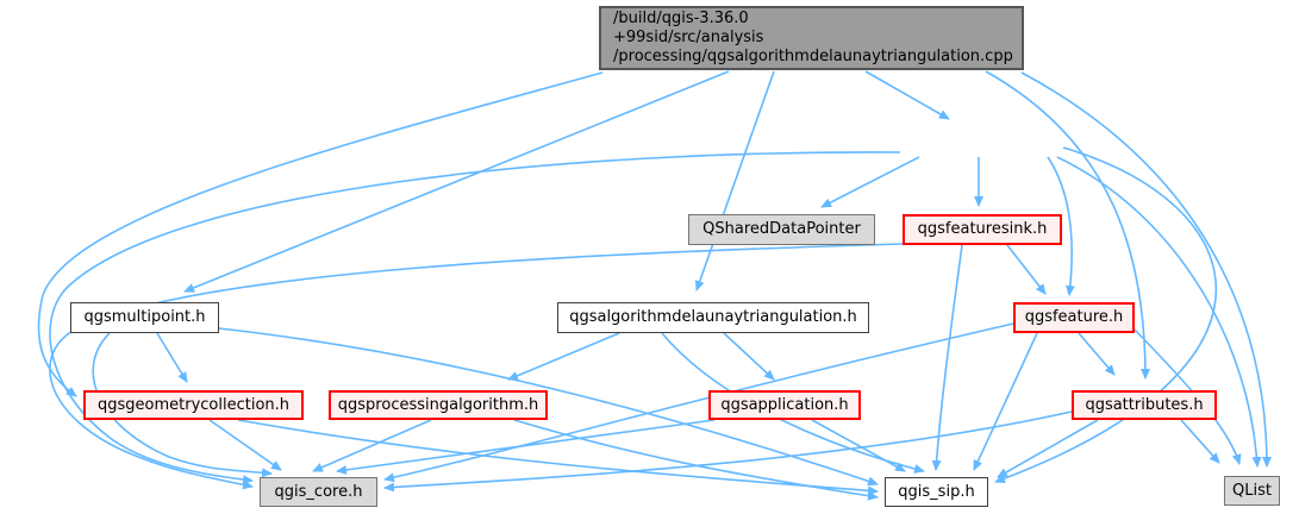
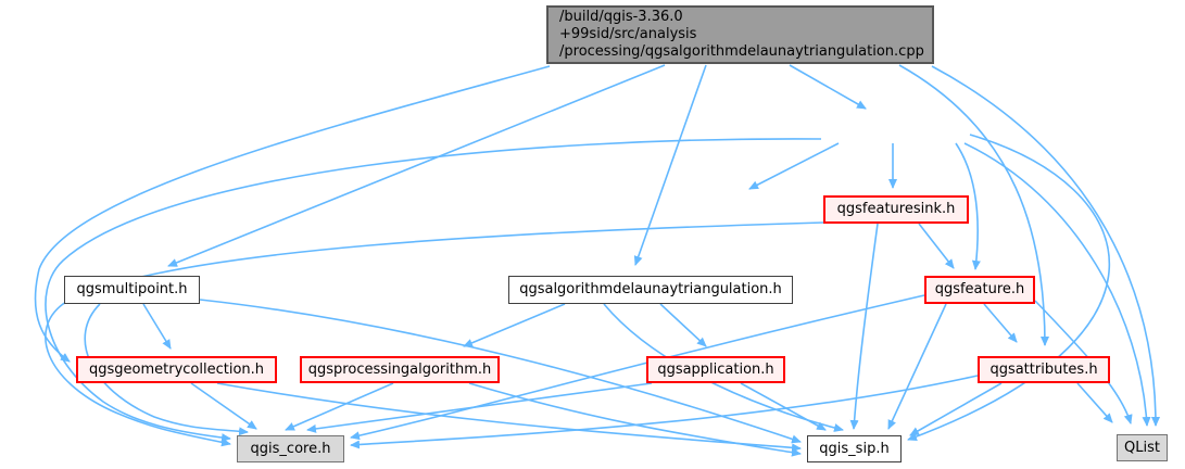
  /build/qgis-3.36.0
  +99sid/src/analysis
  /processing/qgsalgorithmdelaunaytriangulation.cpp
- QSharedDataPointer
  qgsfeaturesink.h
  qgsmultipoint.h
  qgsalgorithmdelaunaytriangulation.h
  qgsfeature.h
  qgsgeometrycollection.h
  qgsprocessingalgorithm.h
  qgsapplication.h
  qgsattributes.h
  qgis_core.h
  qgis_sip.h
  QList
